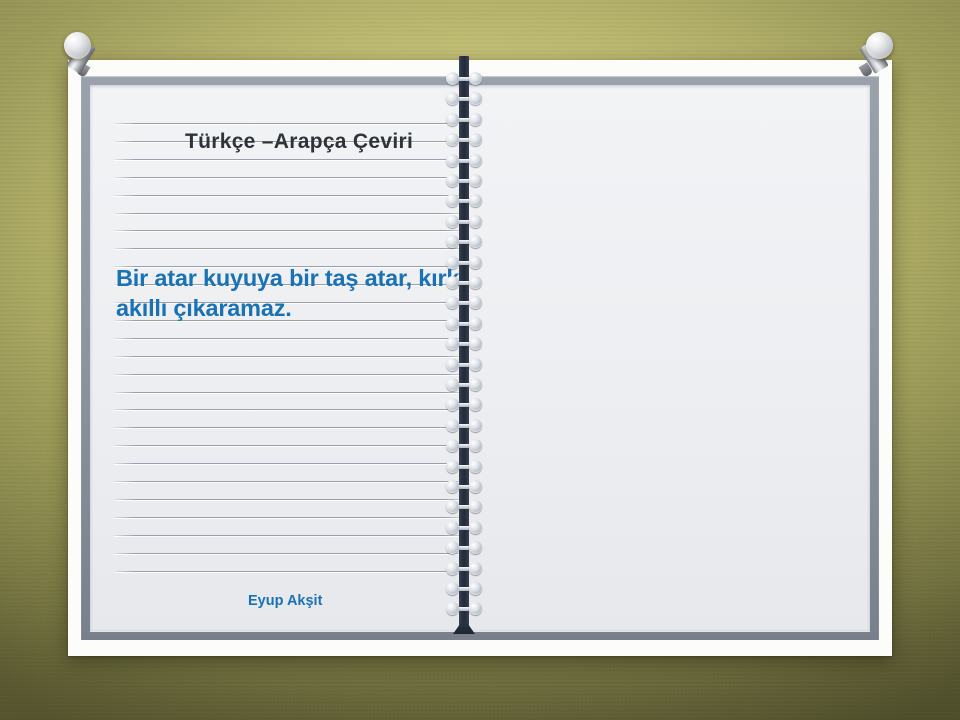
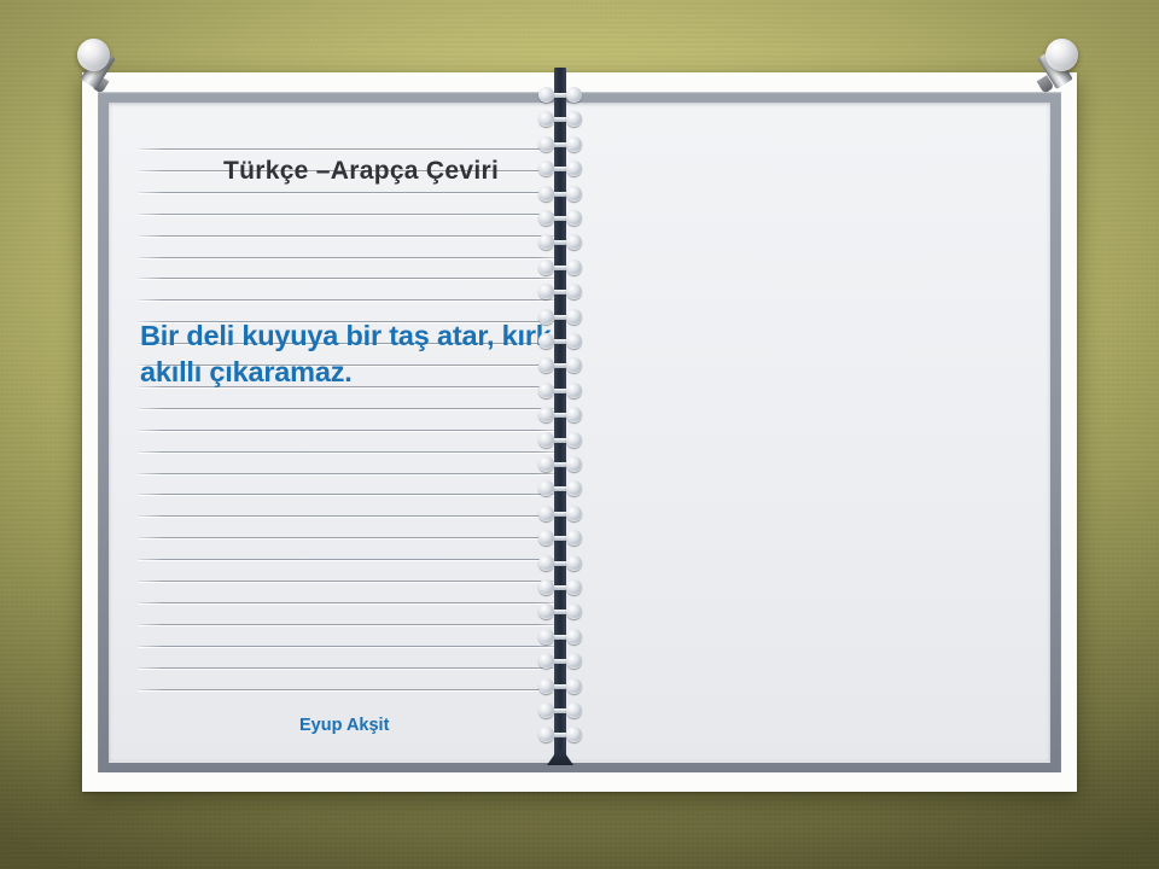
  Türkçe –Arapça Çeviri
- Bir atar kuyuya bir taş atar, kır akıllı çıkaramaz.
+ Bir deli kuyuya bir taş atar, kır akıllı çıkaramaz.
  Eyup Akşit
